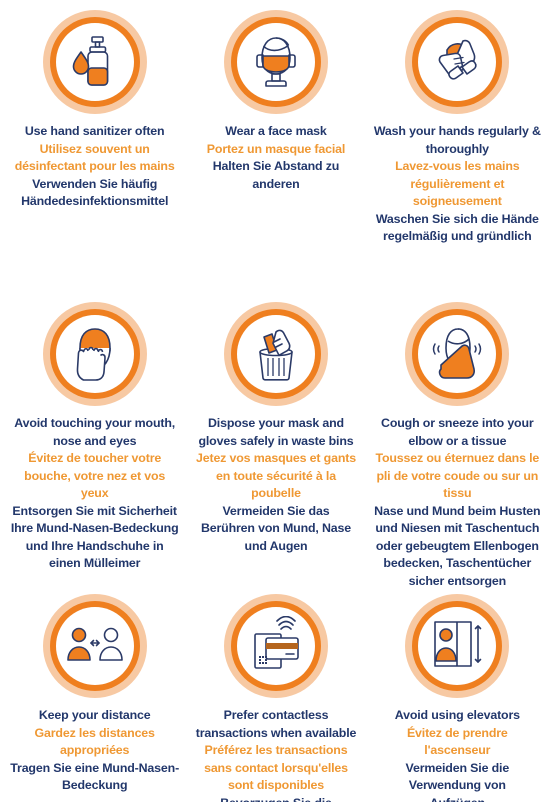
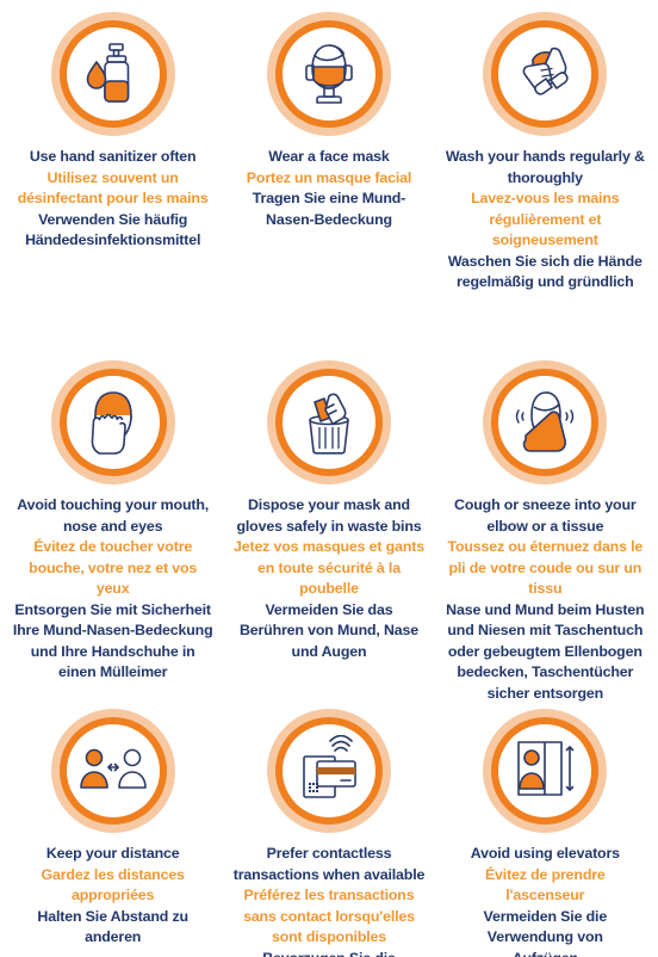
  Use hand sanitizer often
  Utilisez souvent un désinfectant pour les mains
  Verwenden Sie häufig Händedesinfektionsmittel
  Wear a face mask
  Portez un masque facial
- Halten Sie Abstand zu anderen
+ Tragen Sie eine Mund-Nasen-Bedeckung
  Wash your hands regularly & thoroughly
  Lavez-vous les mains régulièrement et soigneusement
  Waschen Sie sich die Hände regelmäßig und gründlich
  Avoid touching your mouth, nose and eyes
  Évitez de toucher votre bouche, votre nez et vos yeux
  Entsorgen Sie mit Sicherheit Ihre Mund-Nasen-Bedeckung und Ihre Handschuhe in einen Mülleimer
  Dispose your mask and gloves safely in waste bins
  Jetez vos masques et gants en toute sécurité à la poubelle
  Vermeiden Sie das Berühren von Mund, Nase und Augen
  Cough or sneeze into your elbow or a tissue
  Toussez ou éternuez dans le pli de votre coude ou sur un tissu
  Nase und Mund beim Husten und Niesen mit Taschentuch oder gebeugtem Ellenbogen bedecken, Taschentücher sicher entsorgen
  Keep your distance
  Gardez les distances appropriées
- Tragen Sie eine Mund-Nasen-Bedeckung
+ Halten Sie Abstand zu anderen
  Prefer contactless transactions when available
  Préférez les transactions sans contact lorsqu'elles sont disponibles
  Avoid using elevators
  Évitez de prendre l'ascenseur
  Vermeiden Sie die Verwendung von
